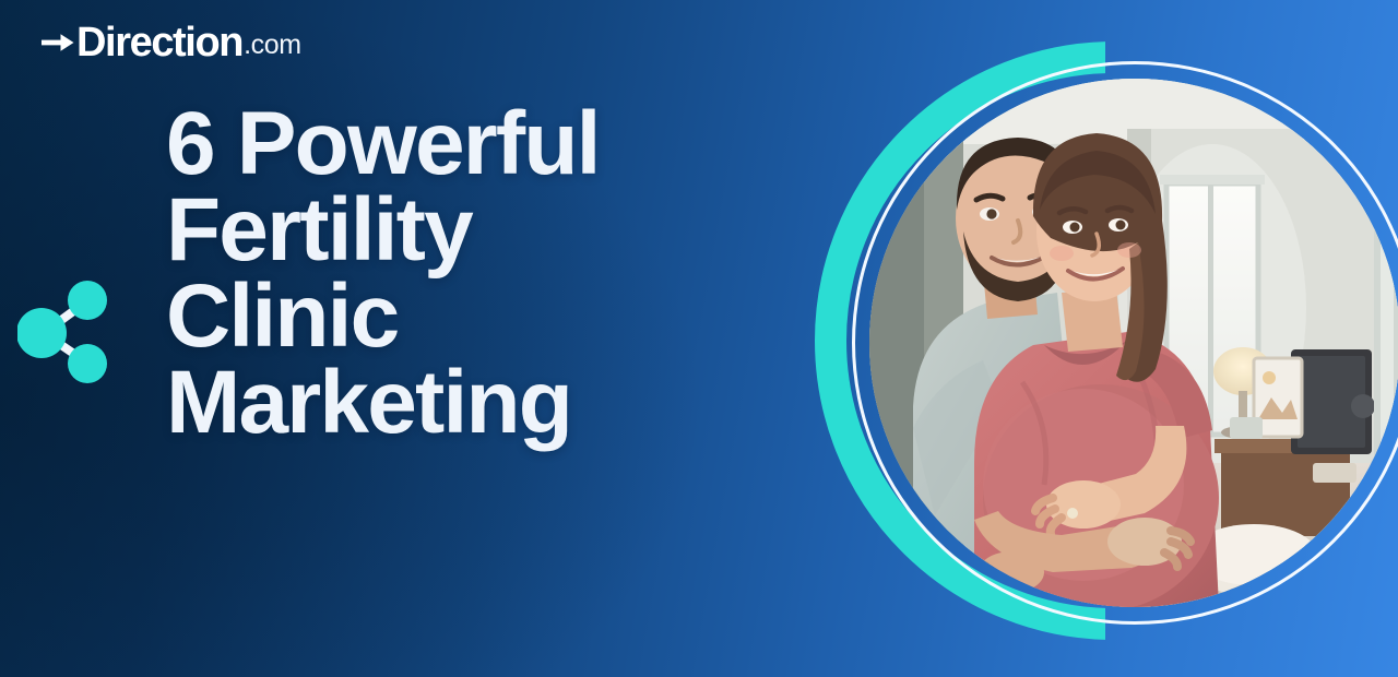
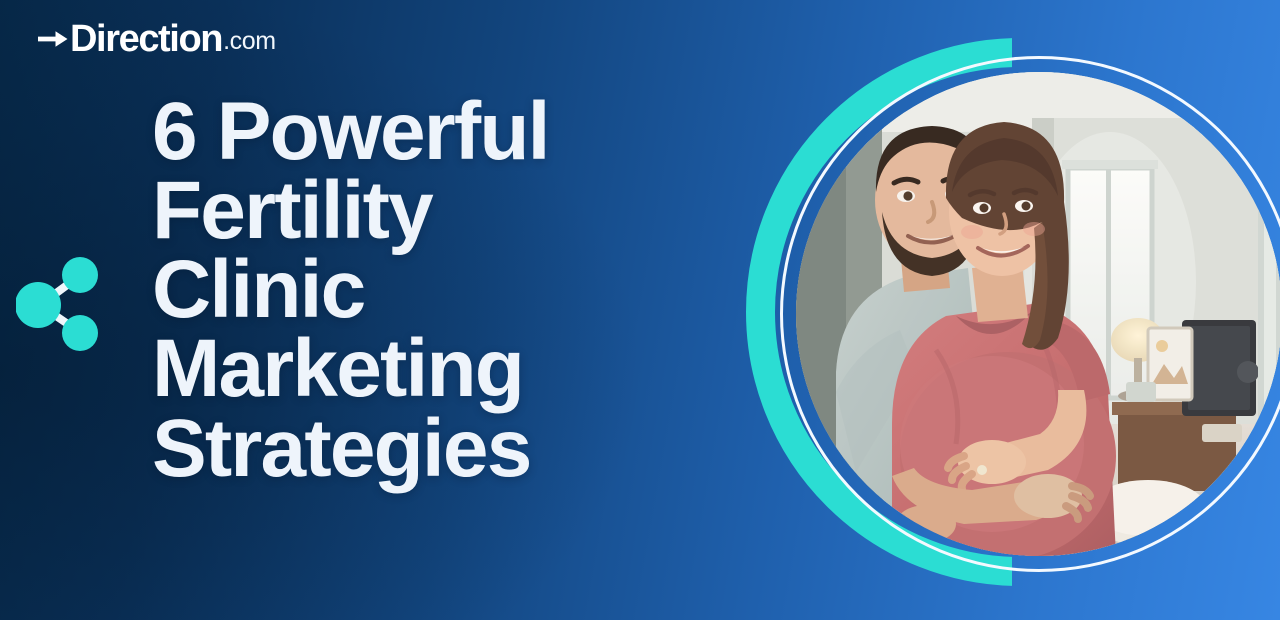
  Direction
  .com
  6 Powerful
  Fertility
  Clinic
  Marketing
+ Strategies
